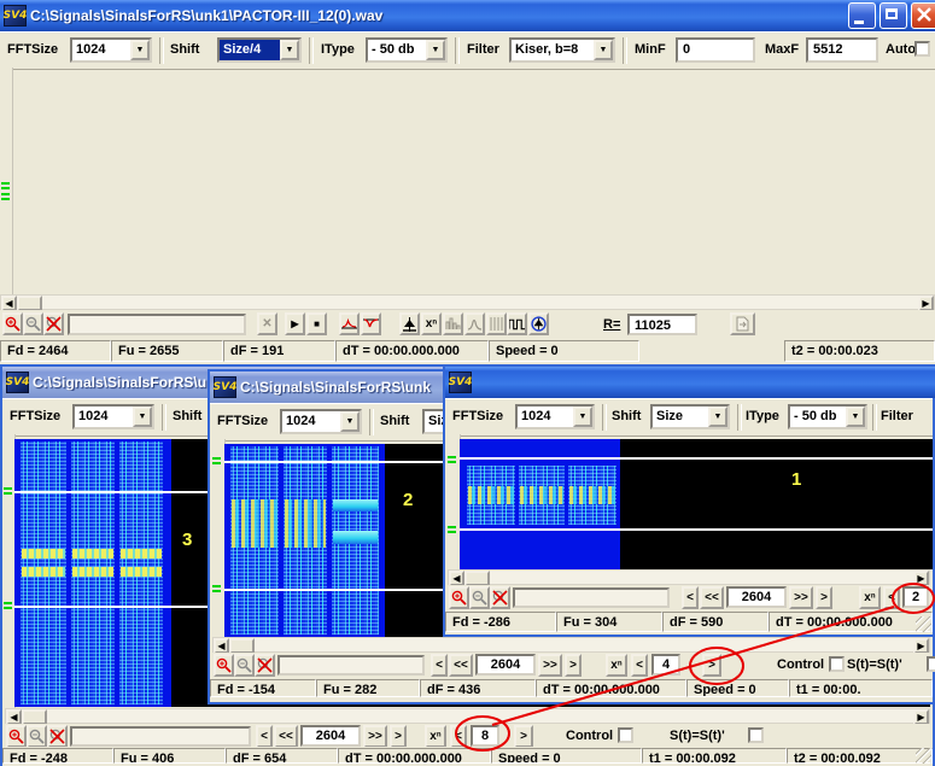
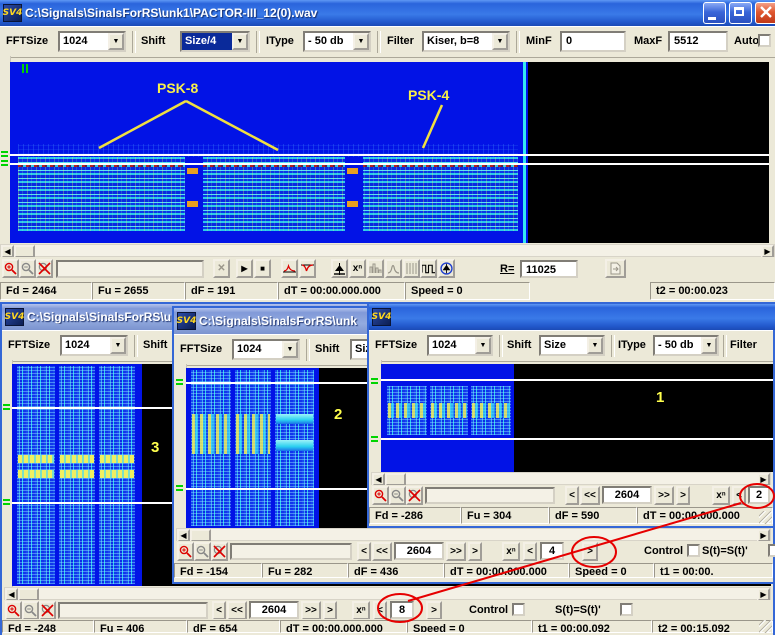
  SV4
  C:\Signals\SinalsForRS\unk1\PACTOR-III_12(0).wav
  FFTSize
  1024
  Shift
  Size/4
  IType
  - 50 db
  Filter
  Kiser, b=8
  MinF
  0
  MaxF
  5512
  Auto
+ PSK-8
+ PSK-4
  ◀
  ▶
  ✕
  ▶
  ■
  xⁿ
  R=
  11025
  Fd = 2464
  Fu = 2655
  dF = 191
  dT = 00:00.000.000
  Speed = 0
  t2 = 00:00.023
  SV4
  C:\Signals\SinalsForRS\u
  FFTSize
  1024
  Shift
  3
  ◀
  ▶
  <
  <<
  2604
  >>
  >
  xⁿ
  <
  8
  >
  Control
  S(t)=S(t)'
  Fd = -248
  Fu = 406
  dF = 654
  dT = 00:00.000.000
  Speed = 0
  t1 = 00:00.092
- t2 = 00:00.092
+ t2 = 00:15.092
  SV4
  C:\Signals\SinalsForRS\unk
  FFTSize
  1024
  Shift
  2
  ◀
  ▶
  <
  <<
  2604
  >>
  >
  xⁿ
  <
  4
  >
  Control
  S(t)=S(t)'
  Fd = -154
  Fu = 282
  dF = 436
  dT = 00:00000.000
  Speed = 0
  t1 = 00:00.
  SV4
  FFTSize
  1024
  Shift
  Size
  IType
  - 50 db
  Filter
  1
  ◀
  ▶
  <
  <<
  2604
  >>
  >
  xⁿ
  <
  2
  Fd = -286
  Fu = 304
  dF = 590
  dT = 00:0000.000
